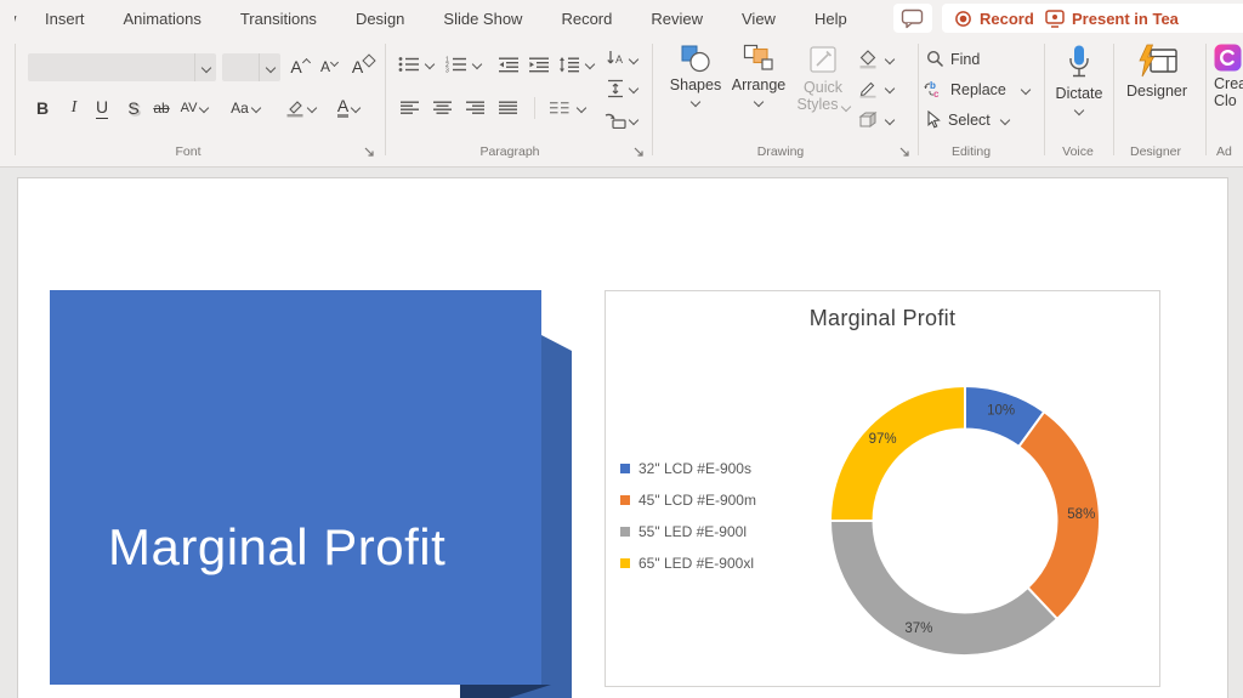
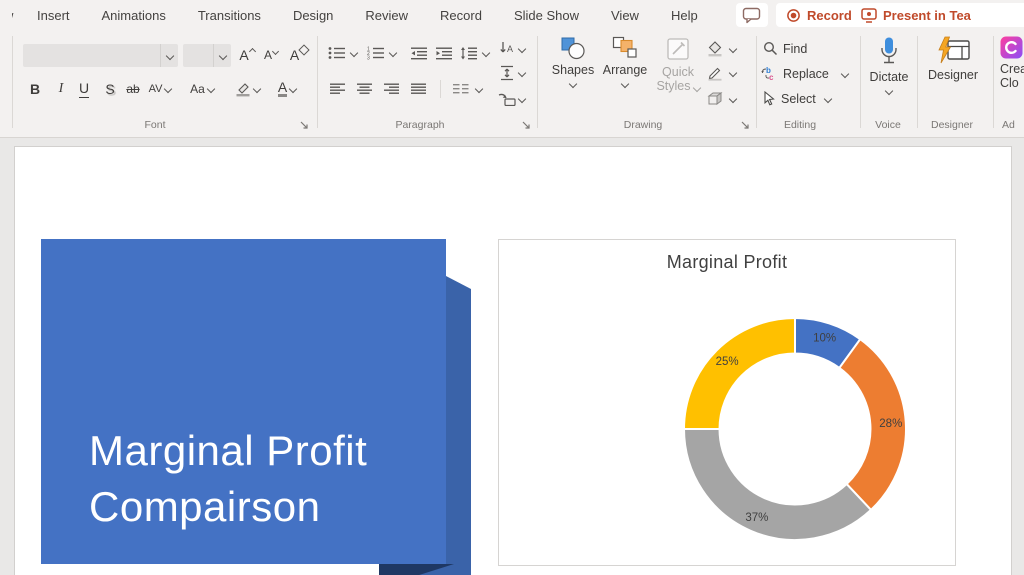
  Insert
  Animations
  Transitions
  Design
- Slide Show
+ Review
  Record
- Review
+ Slide Show
  View
  Help
  Record
  Present in Tea
  A
  A
  A
  B
  I
  U
  S
  ab
  AV
  Aa
  A
  Font
  A
  Paragraph
  Shapes
  Arrange
  Quick
  Styles
  Drawing
  Find
  b
  c
  Replace
  Select
  Editing
  Dictate
  Voice
  Designer
  Designer
  Cre
  Clo
  Ad
  Marginal Profit
+ Compairson
  Marginal Profit
- 32" LCD #E-900s
- 45" LCD #E-900m
- 55" LED #E-900l
- 65" LED #E-900xl
  10%
- 58%
+ 28%
  37%
- 97%
+ 25%
